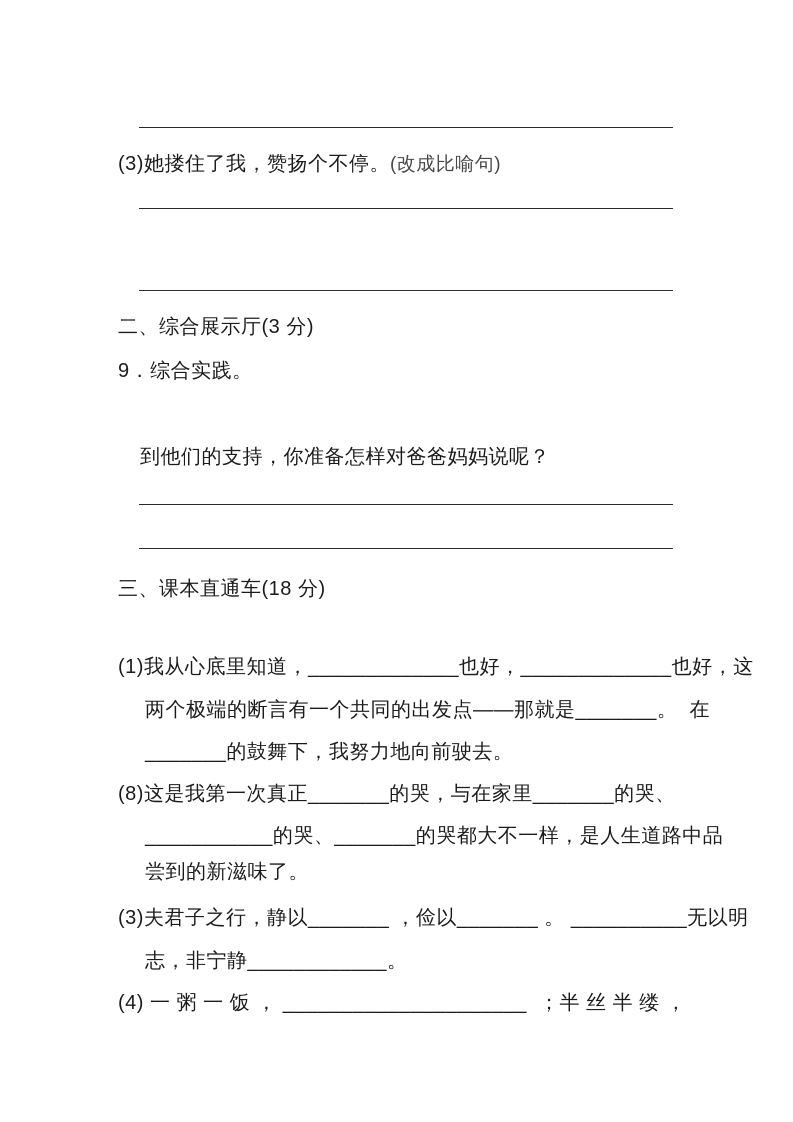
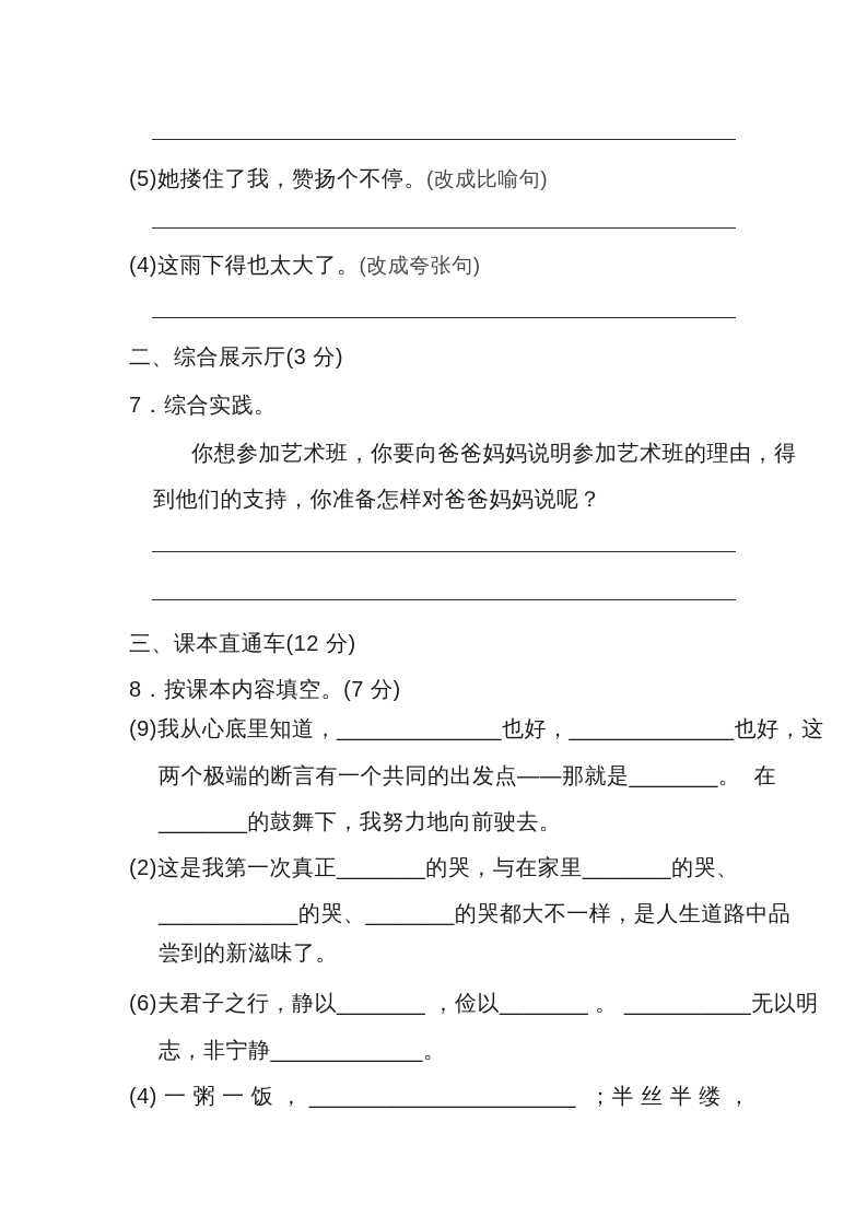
- (3)她搂住了我，赞扬个不停。(改成比喻句)
+ (5)她搂住了我，赞扬个不停。(改成比喻句)
+ (4)这雨下得也太大了。(改成夸张句)
  二、综合展示厅(3 分)
- 9．综合实践。
+ 7．综合实践。
+ 你想参加艺术班，你要向爸爸妈妈说明参加艺术班的理由，得
  到他们的支持，你准备怎样对爸爸妈妈说呢？
- 三、课本直通车(18 分)
+ 三、课本直通车(12 分)
+ 8．按课本内容填空。(7 分)
- (1)我从心底里知道，_____________也好，_____________也好，这
+ (9)我从心底里知道，_____________也好，_____________也好，这
  两个极端的断言有一个共同的出发点——那就是_______。 在
  _______的鼓舞下，我努力地向前驶去。
- (8)这是我第一次真正_______的哭，与在家里_______的哭、
+ (2)这是我第一次真正_______的哭，与在家里_______的哭、
  ___________的哭、_______的哭都大不一样，是人生道路中品
  尝到的新滋味了。
- (3)夫君子之行，静以_______ ，俭以_______ 。 __________无以明
+ (6)夫君子之行，静以_______ ，俭以_______ 。 __________无以明
  志，非宁静____________。
  (4) 一 粥 一 饭 ， _____________________ ；半 丝 半 缕 ，
